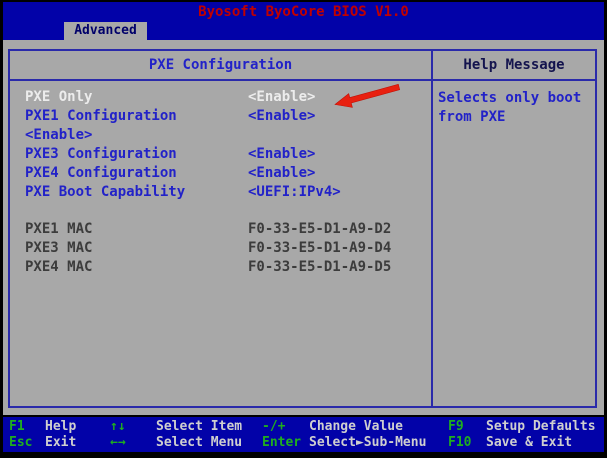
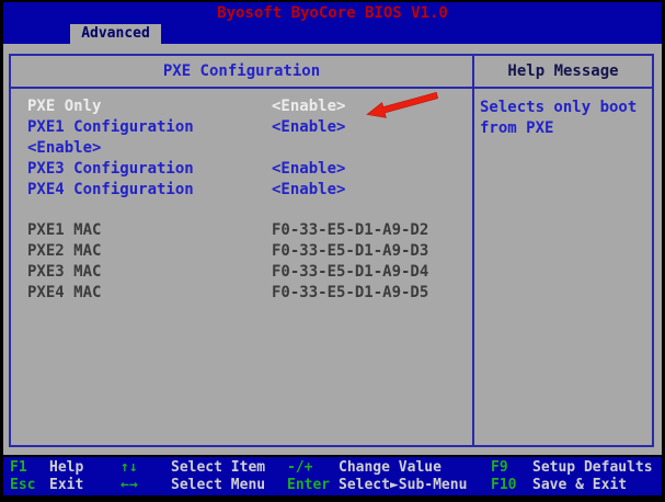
  Byosoft ByoCore BIOS V1.0
  Advanced
  PXE Configuration
  Help Message
  PXE Only
  <Enable>
  PXE1 Configuration
  <Enable>
  <Enable>
  PXE3 Configuration
  <Enable>
  PXE4 Configuration
  <Enable>
- PXE Boot Capability
- <UEFI:IPv4>
  PXE1 MAC
  F0-33-E5-D1-A9-D2
+ PXE2 MAC
+ F0-33-E5-D1-A9-D3
  PXE3 MAC
  F0-33-E5-D1-A9-D4
  PXE4 MAC
  F0-33-E5-D1-A9-D5
  Selects only boot from PXE
  F1
  Help
  Esc
  Exit
  ↑↓
  Select Item
  ←→
  Select Menu
  -/+
  Change Value
  Enter
  Select►Sub-Menu
  F9
  Setup Defaults
  F10
  Save & Exit
